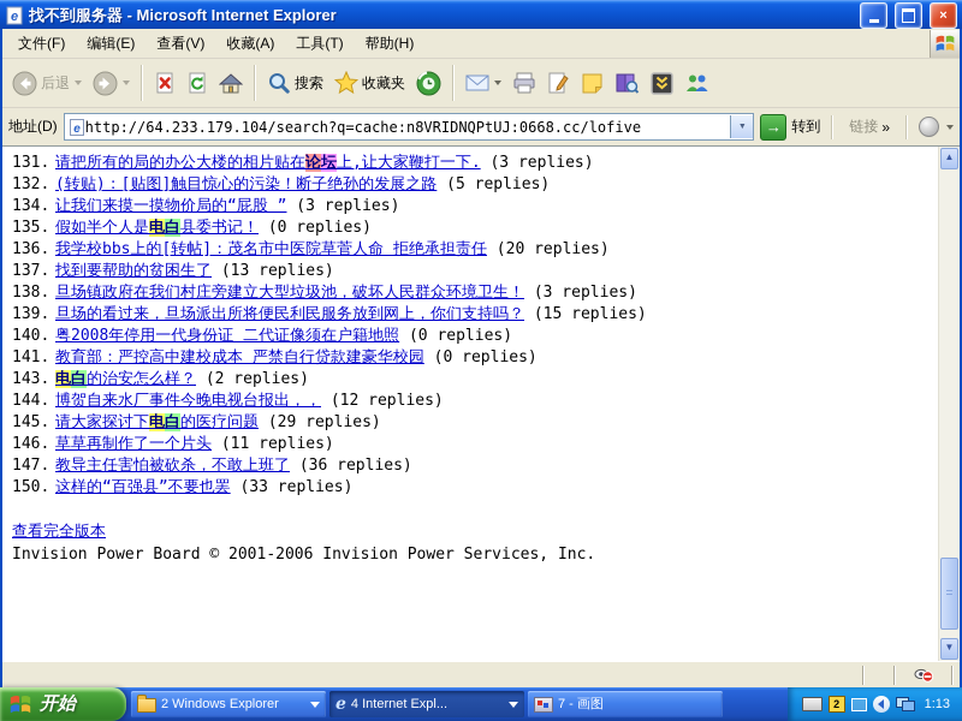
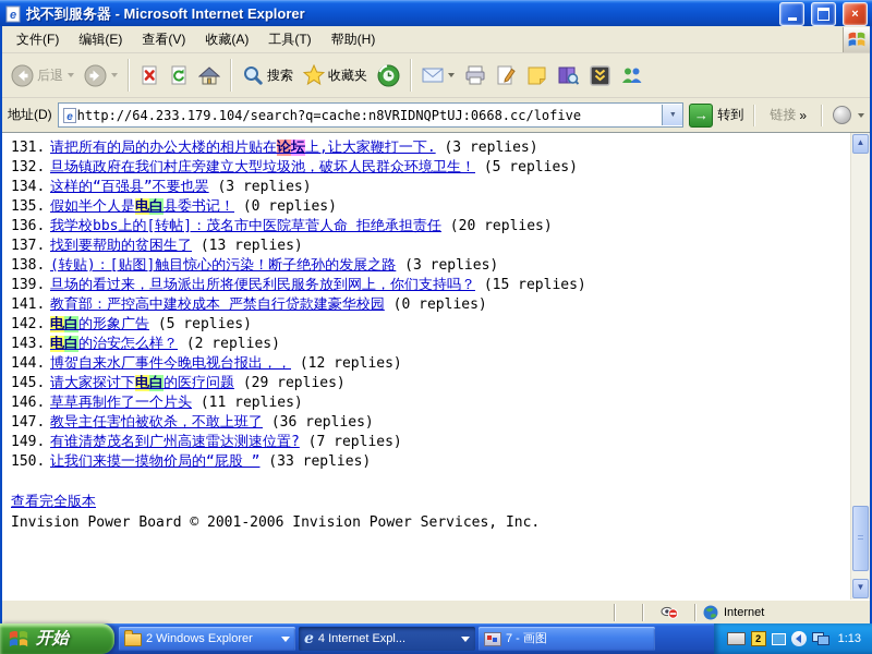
  e
  找不到服务器 - Microsoft Internet Explorer
  ×
  文件(F)
  编辑(E)
  查看(V)
  收藏(A)
  工具(T)
  帮助(H)
  后退
  搜索
  收藏夹
  地址(D)
  e
  http://64.233.179.104/search?q=cache:n8VRIDNQPtUJ:0668.cc/lofive
  →
  转到
  链接
  »
  131. 请把所有的局的办公大楼的相片贴在论坛上,让大家鞭打一下. (3 replies)
- 132. (转贴)：[贴图]触目惊心的污染！断子绝孙的发展之路 (5 replies)
+ 132. 旦场镇政府在我们村庄旁建立大型垃圾池，破坏人民群众环境卫生！ (5 replies)
- 134. 让我们来摸一摸物价局的“屁股 ” (3 replies)
+ 134. 这样的“百强县”不要也罢 (3 replies)
  135. 假如半个人是电白县委书记！ (0 replies)
  136. 我学校bbs上的[转帖]：茂名市中医院草菅人命 拒绝承担责任 (20 replies)
  137. 找到要帮助的贫困生了 (13 replies)
- 138. 旦场镇政府在我们村庄旁建立大型垃圾池，破坏人民群众环境卫生！ (3 replies)
+ 138. (转贴)：[贴图]触目惊心的污染！断子绝孙的发展之路 (3 replies)
  139. 旦场的看过来，旦场派出所将便民利民服务放到网上，你们支持吗？ (15 replies)
- 140. 粤2008年停用一代身份证 二代证像须在户籍地照 (0 replies)
  141. 教育部：严控高中建校成本 严禁自行贷款建豪华校园 (0 replies)
+ 142. 电白的形象广告 (5 replies)
  143. 电白的治安怎么样？ (2 replies)
  144. 博贺自来水厂事件今晚电视台报出，， (12 replies)
  145. 请大家探讨下电白的医疗问题 (29 replies)
  146. 草草再制作了一个片头 (11 replies)
  147. 教导主任害怕被砍杀，不敢上班了 (36 replies)
+ 149. 有谁清楚茂名到广州高速雷达测速位置? (7 replies)
- 150. 这样的“百强县”不要也罢 (33 replies)
+ 150. 让我们来摸一摸物价局的“屁股 ” (33 replies)
  查看完全版本
  Invision Power Board © 2001-2006 Invision Power Services, Inc.
  ▲
  ▼
+ Internet
  开始
  2 Windows Explorer
  e
  4 Internet Expl...
  7 - 画图
  2
  1:13
